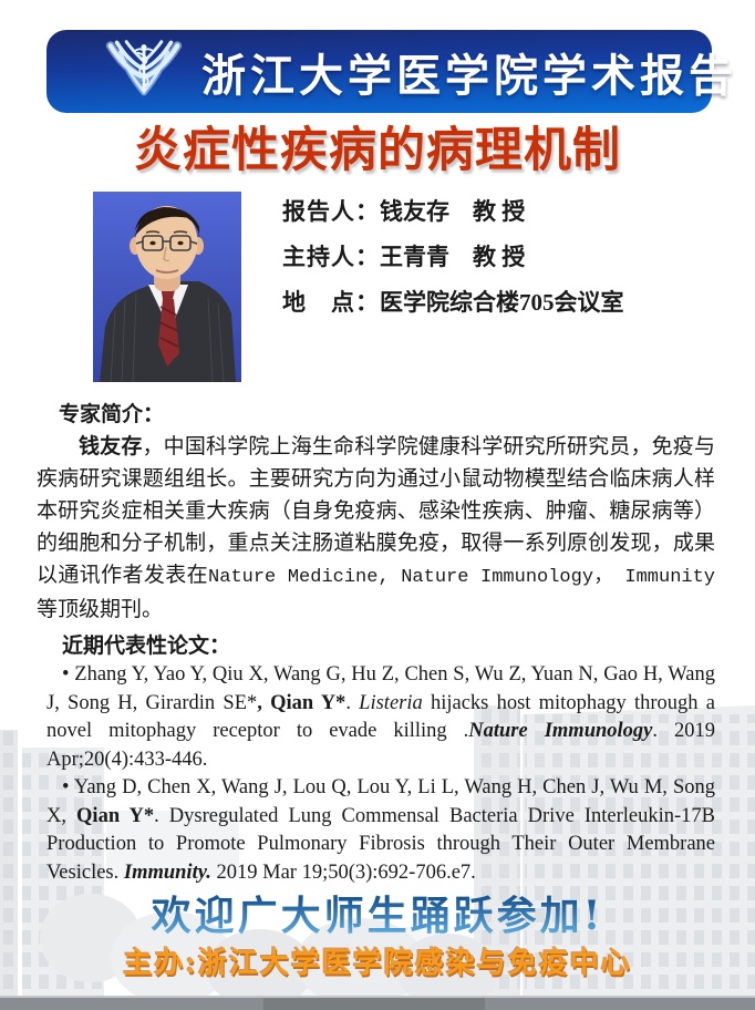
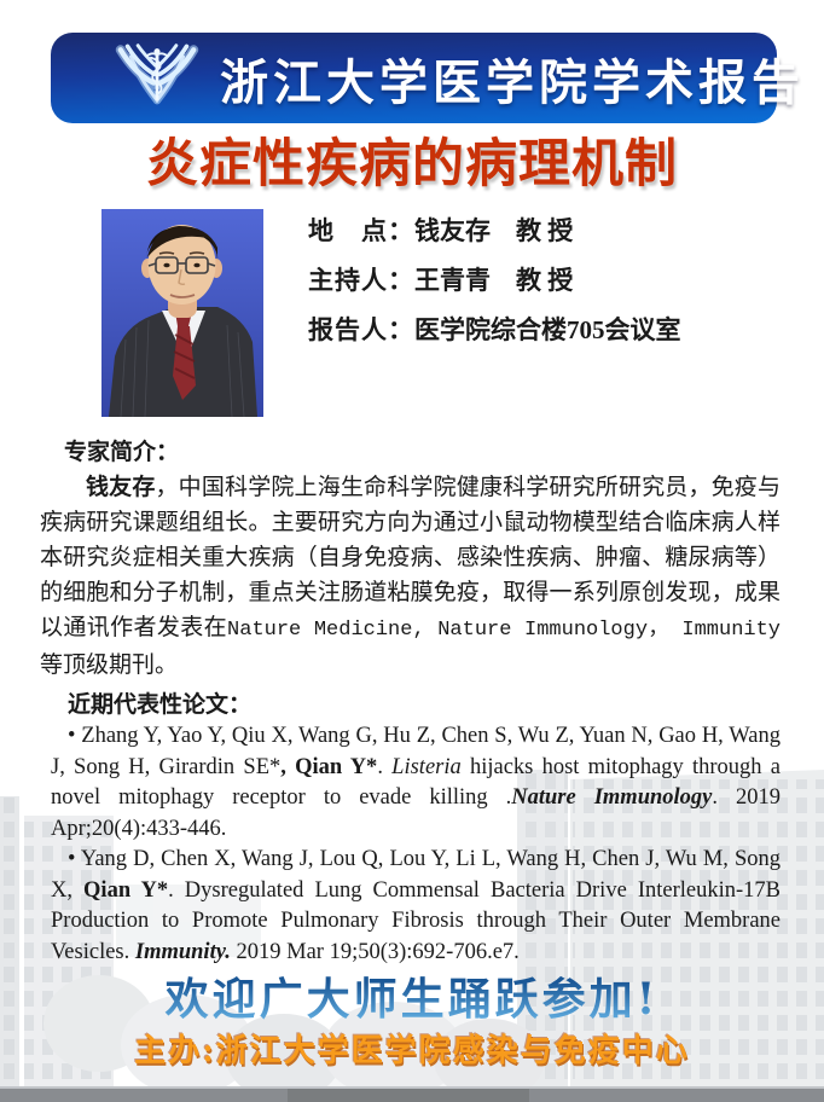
  浙江大学医学院学术报告
  炎症性疾病的病理机制
- 报告人：钱友存 教 授
+ 地 点：钱友存 教 授
  主持人：王青青 教 授
- 地 点：医学院综合楼705会议室
+ 报告人：医学院综合楼705会议室
  专家简介：
  钱友存，中国科学院上海生命科学院健康科学研究所研究员，免疫与疾病研究课题组组长。主要研究方向为通过小鼠动物模型结合临床病人样本研究炎症相关重大疾病（自身免疫病、感染性疾病、肿瘤、糖尿病等）的细胞和分子机制，重点关注肠道粘膜免疫，取得一系列原创发现，成果以通讯作者发表在Nature Medicine, Nature Immunology， Immunity等顶级期刊。
  近期代表性论文：
  • Zhang Y, Yao Y, Qiu X, Wang G, Hu Z, Chen S, Wu Z, Yuan N, Gao H, Wang J, Song H, Girardin SE*, Qian Y*. Listeria hijacks host mitophagy through a novel mitophagy receptor to evade killing .Nature Immunology. 2019 Apr;20(4):433-446.
  • Yang D, Chen X, Wang J, Lou Q, Lou Y, Li L, Wang H, Chen J, Wu M, Song X, Qian Y*. Dysregulated Lung Commensal Bacteria Drive Interleukin-17B Production to Promote Pulmonary Fibrosis through Their Outer Membrane Vesicles. Immunity. 2019 Mar 19;50(3):692-706.e7.
  欢迎广大师生踊跃参加!
  主办:浙江大学医学院感染与免疫中心
